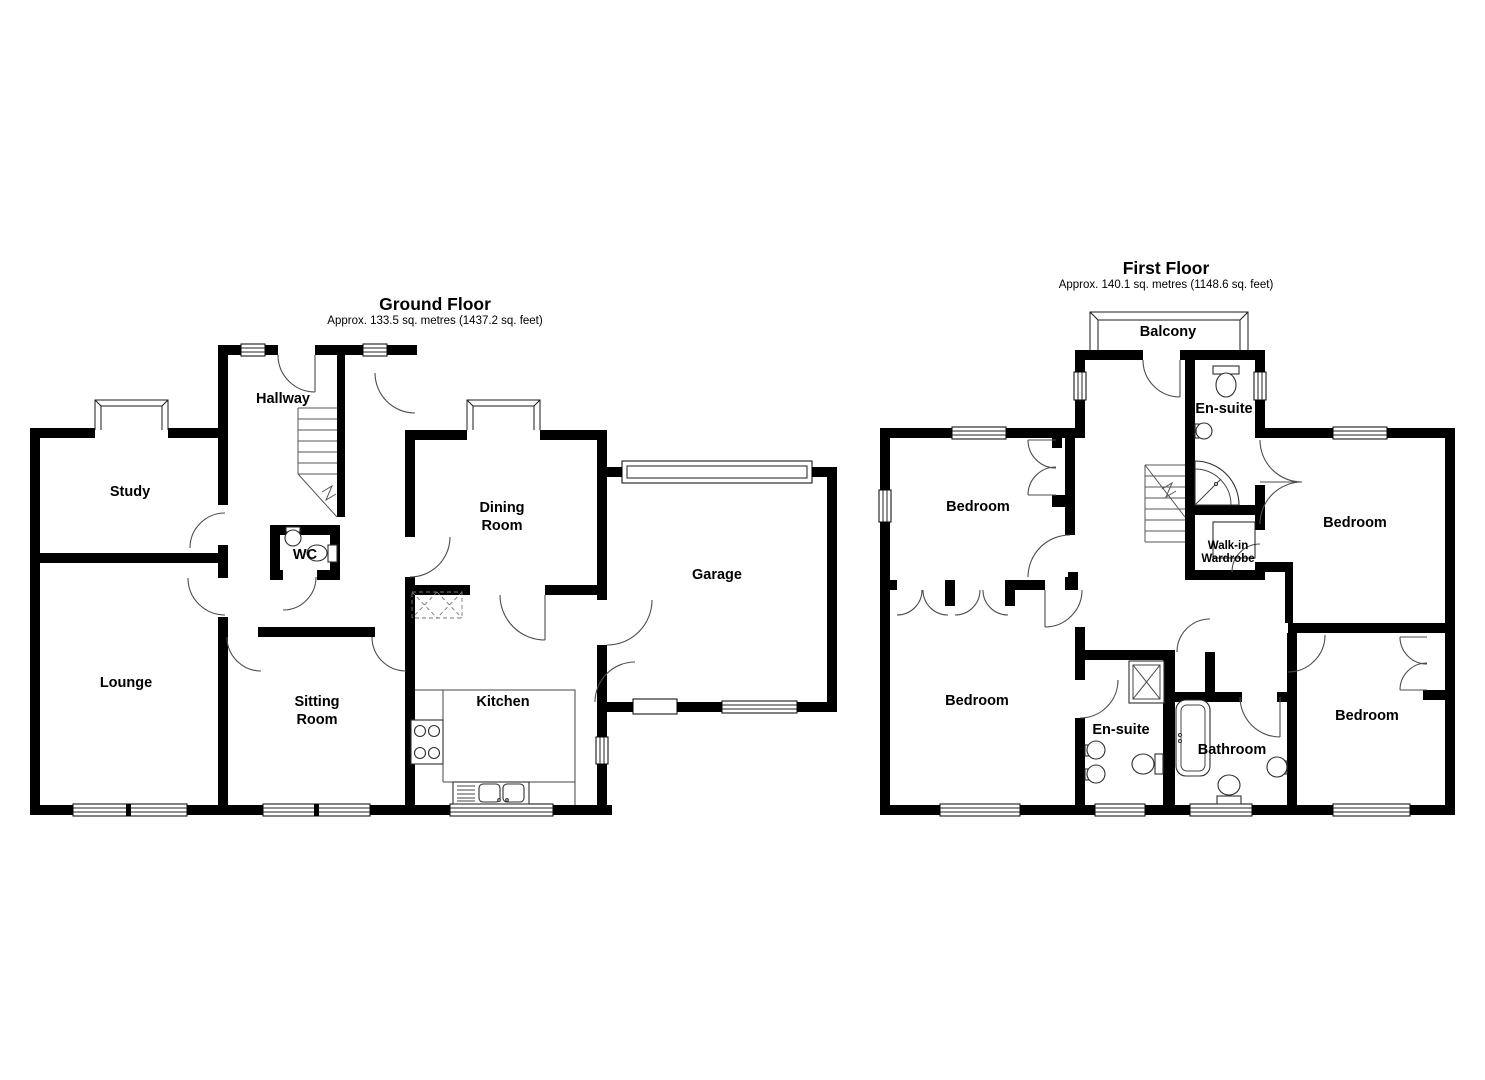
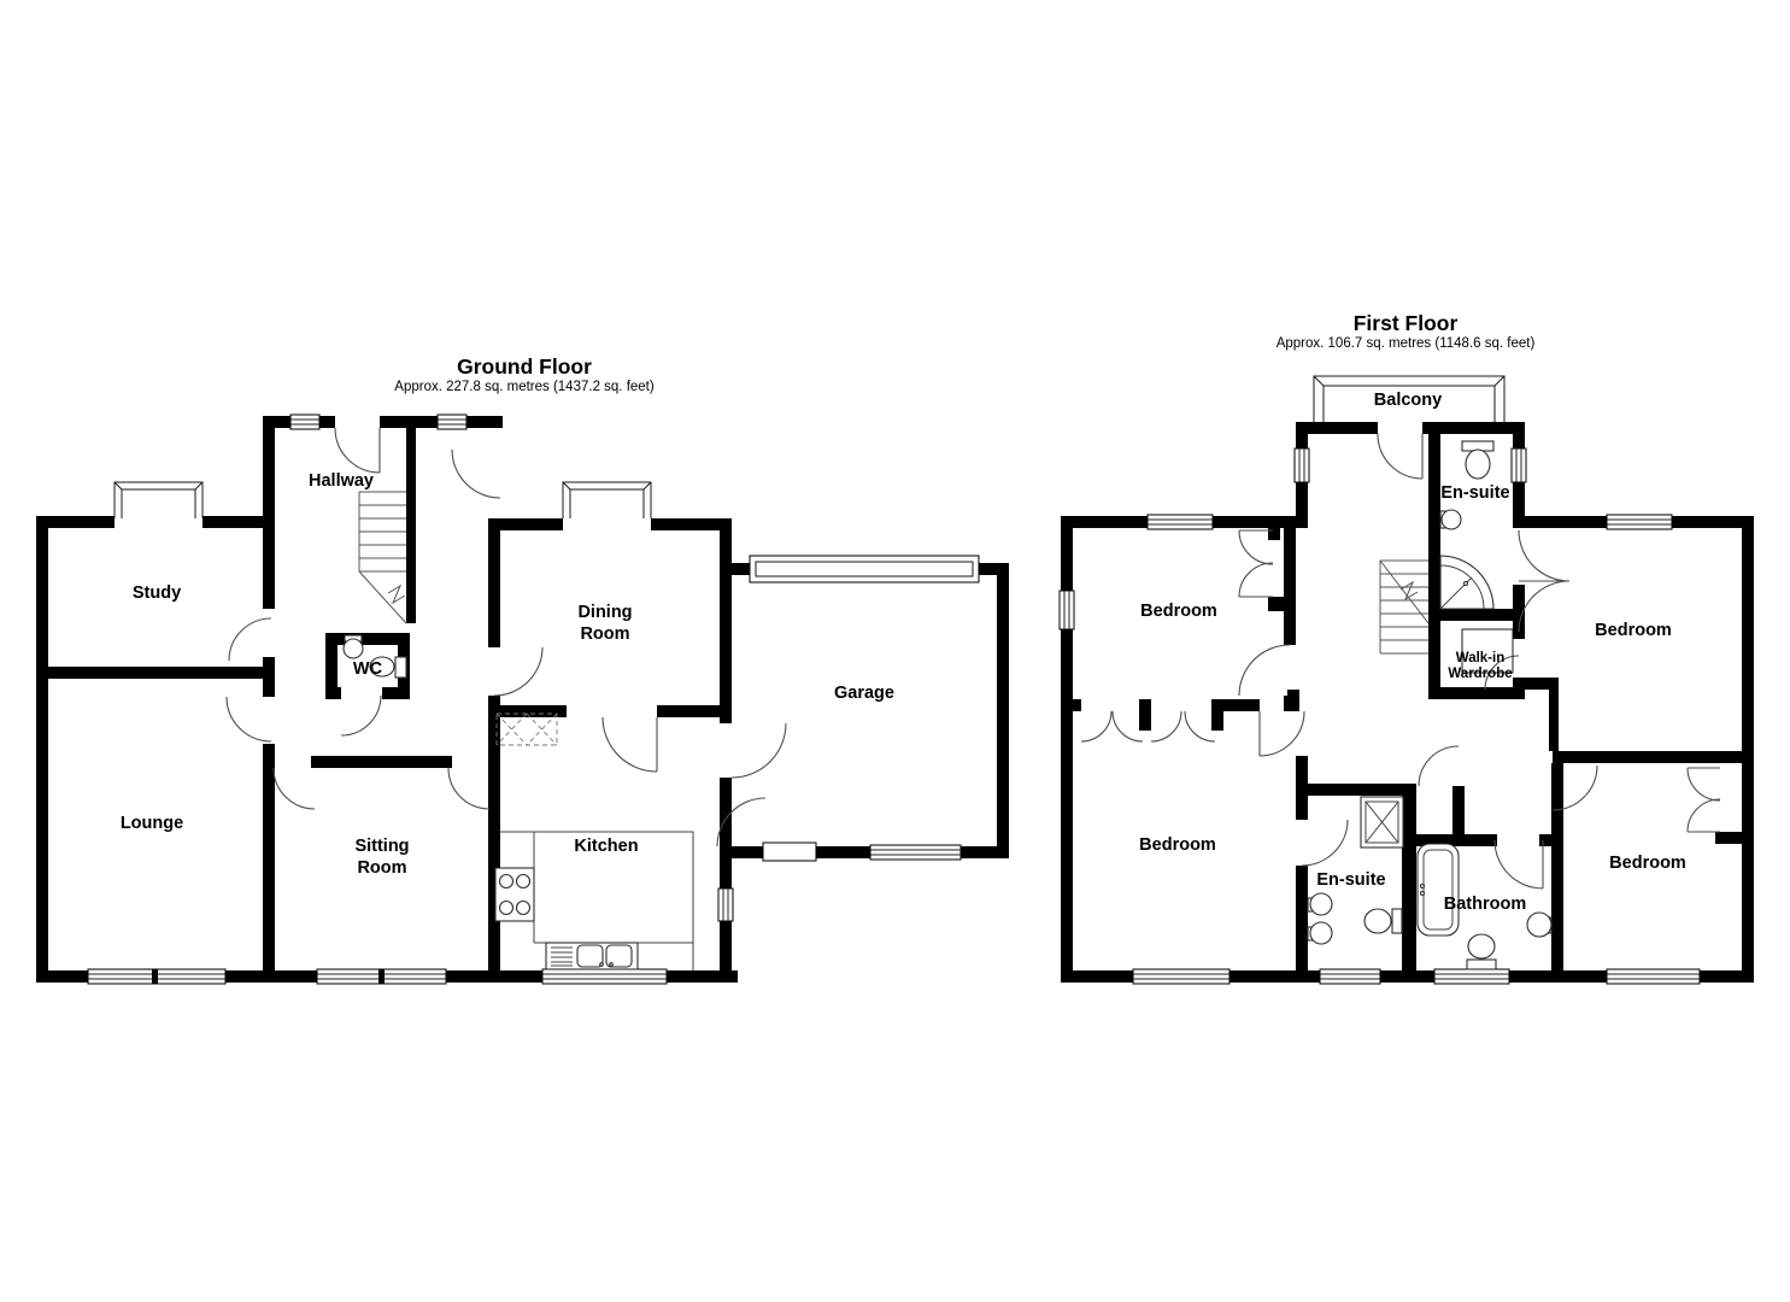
  Ground Floor
- Approx. 133.5 sq. metres (1437.2 sq. feet)
+ Approx. 227.8 sq. metres (1437.2 sq. feet)
  Hallway
  Study
  WC
  Dining
  Room
  Lounge
  Sitting
  Room
  Kitchen
  Garage
  First Floor
- Approx. 140.1 sq. metres (1148.6 sq. feet)
+ Approx. 106.7 sq. metres (1148.6 sq. feet)
  Balcony
  En-suite
  Bedroom
  Bedroom
  Walk-in
  Wardrobe
  Bedroom
  En-suite
  Bathroom
  Bedroom
